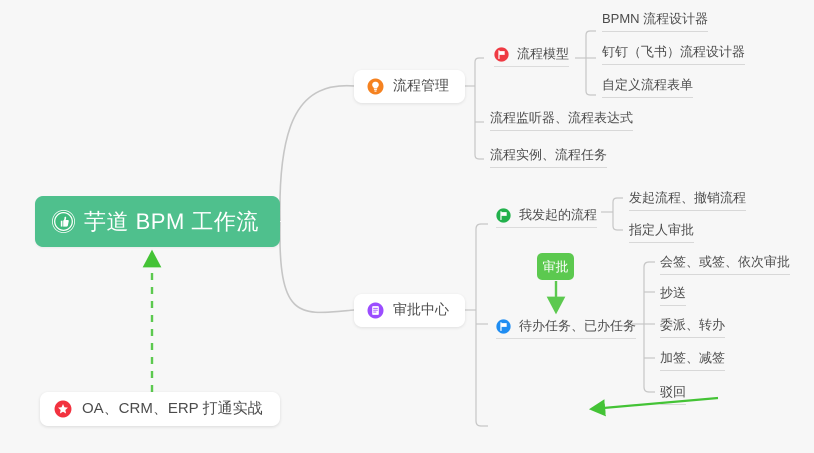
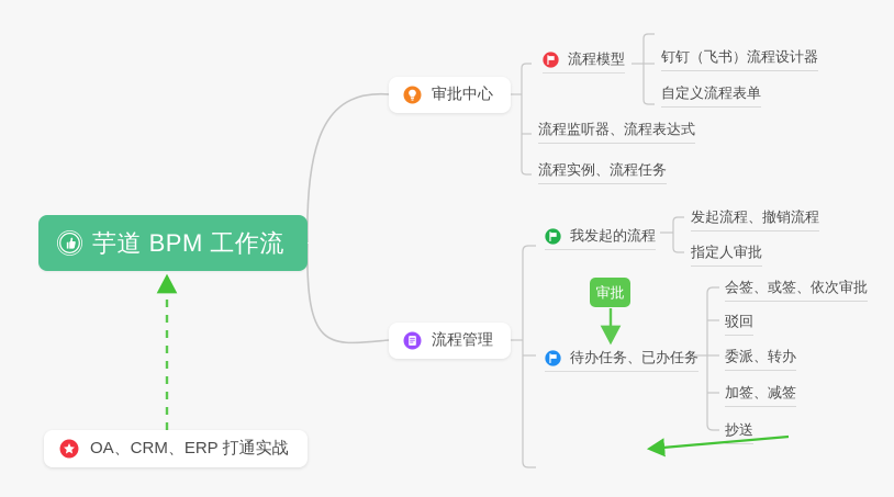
  芋道 BPM 工作流
- 流程管理
+ 审批中心
  流程模型
- BPMN 流程设计器
  钉钉（飞书）流程设计器
  自定义流程表单
  流程监听器、流程表达式
  流程实例、流程任务
- 审批中心
+ 流程管理
  我发起的流程
  发起流程、撤销流程
  指定人审批
  待办任务、已办任务
  会签、或签、依次审批
- 抄送
+ 驳回
  委派、转办
  加签、减签
- 驳回
+ 抄送
  审批
  OA、CRM、ERP 打通实战
